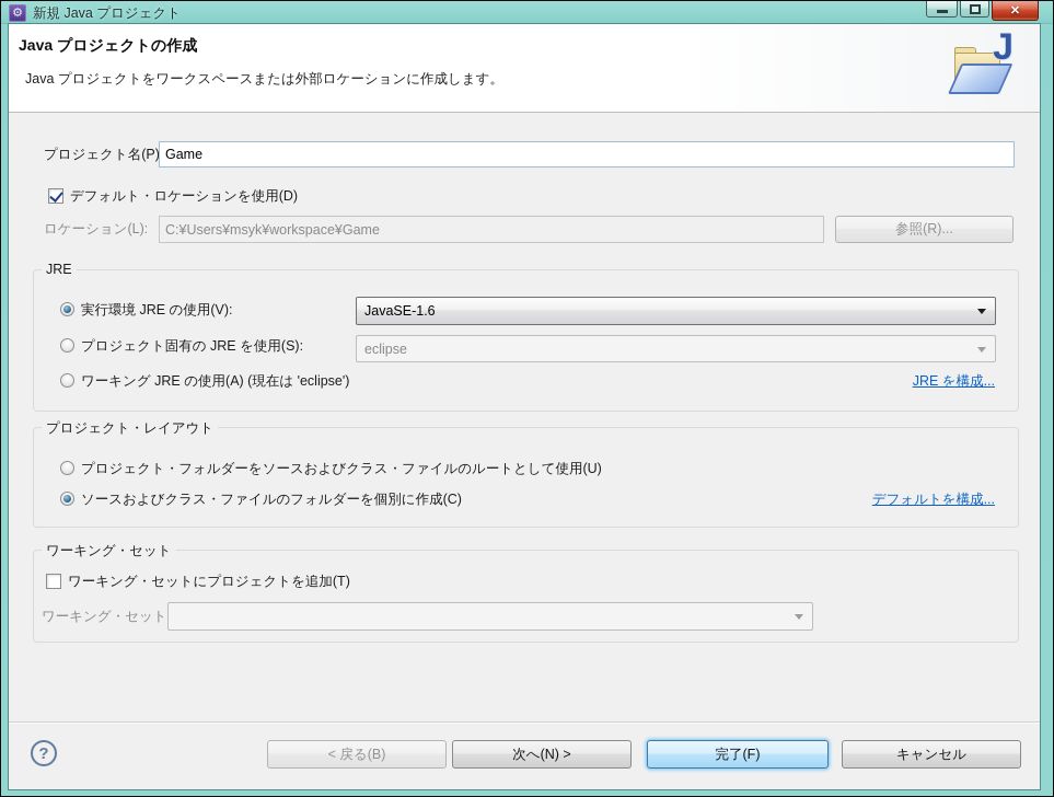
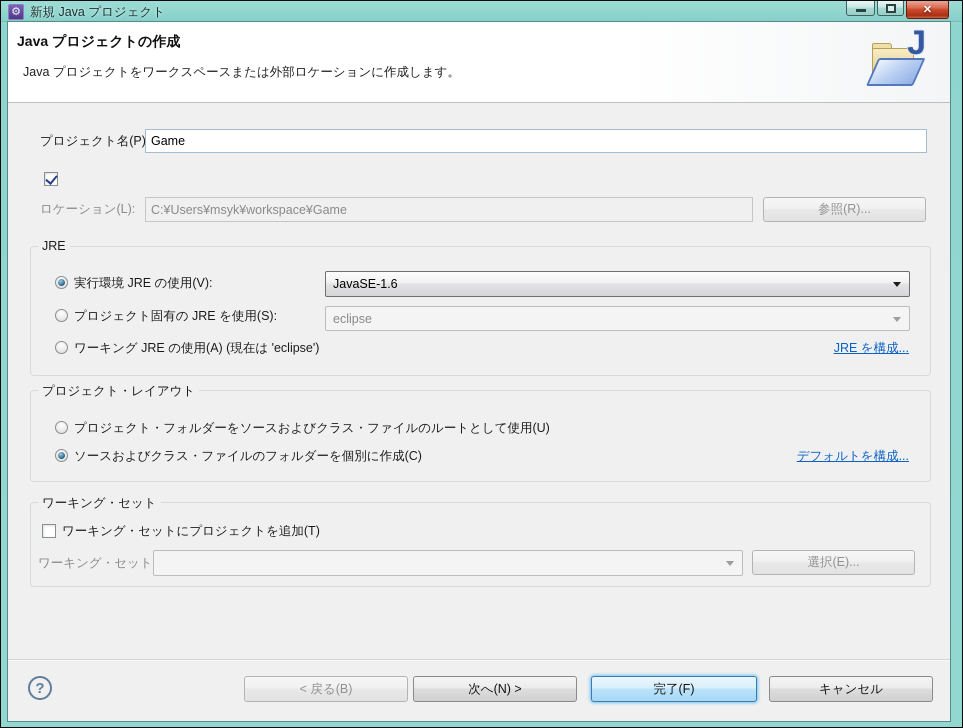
  ⚙
  新規 Java プロジェクト
  ✕
  Java プロジェクトの作成
  Java プロジェクトをワークスペースまたは外部ロケーションに作成します。
  J
  プロジェクト名(P)
  Game
- デフォルト・ロケーションを使用(D)
  ロケーション(L):
  C:¥Users¥msyk¥workspace¥Game
  参照(R)...
  JRE
  実行環境 JRE の使用(V):
  JavaSE-1.6
  プロジェクト固有の JRE を使用(S):
  eclipse
  ワーキング JRE の使用(A) (現在は 'eclipse')
  JRE を構成...
  プロジェクト・レイアウト
  プロジェクト・フォルダーをソースおよびクラス・ファイルのルートとして使用(U)
  ソースおよびクラス・ファイルのフォルダーを個別に作成(C)
  デフォルトを構成...
  ワーキング・セット
  ワーキング・セットにプロジェクトを追加(T)
+ 選択(E)...
  ?
  < 戻る(B)
  次へ(N) >
  完了(F)
  キャンセル
